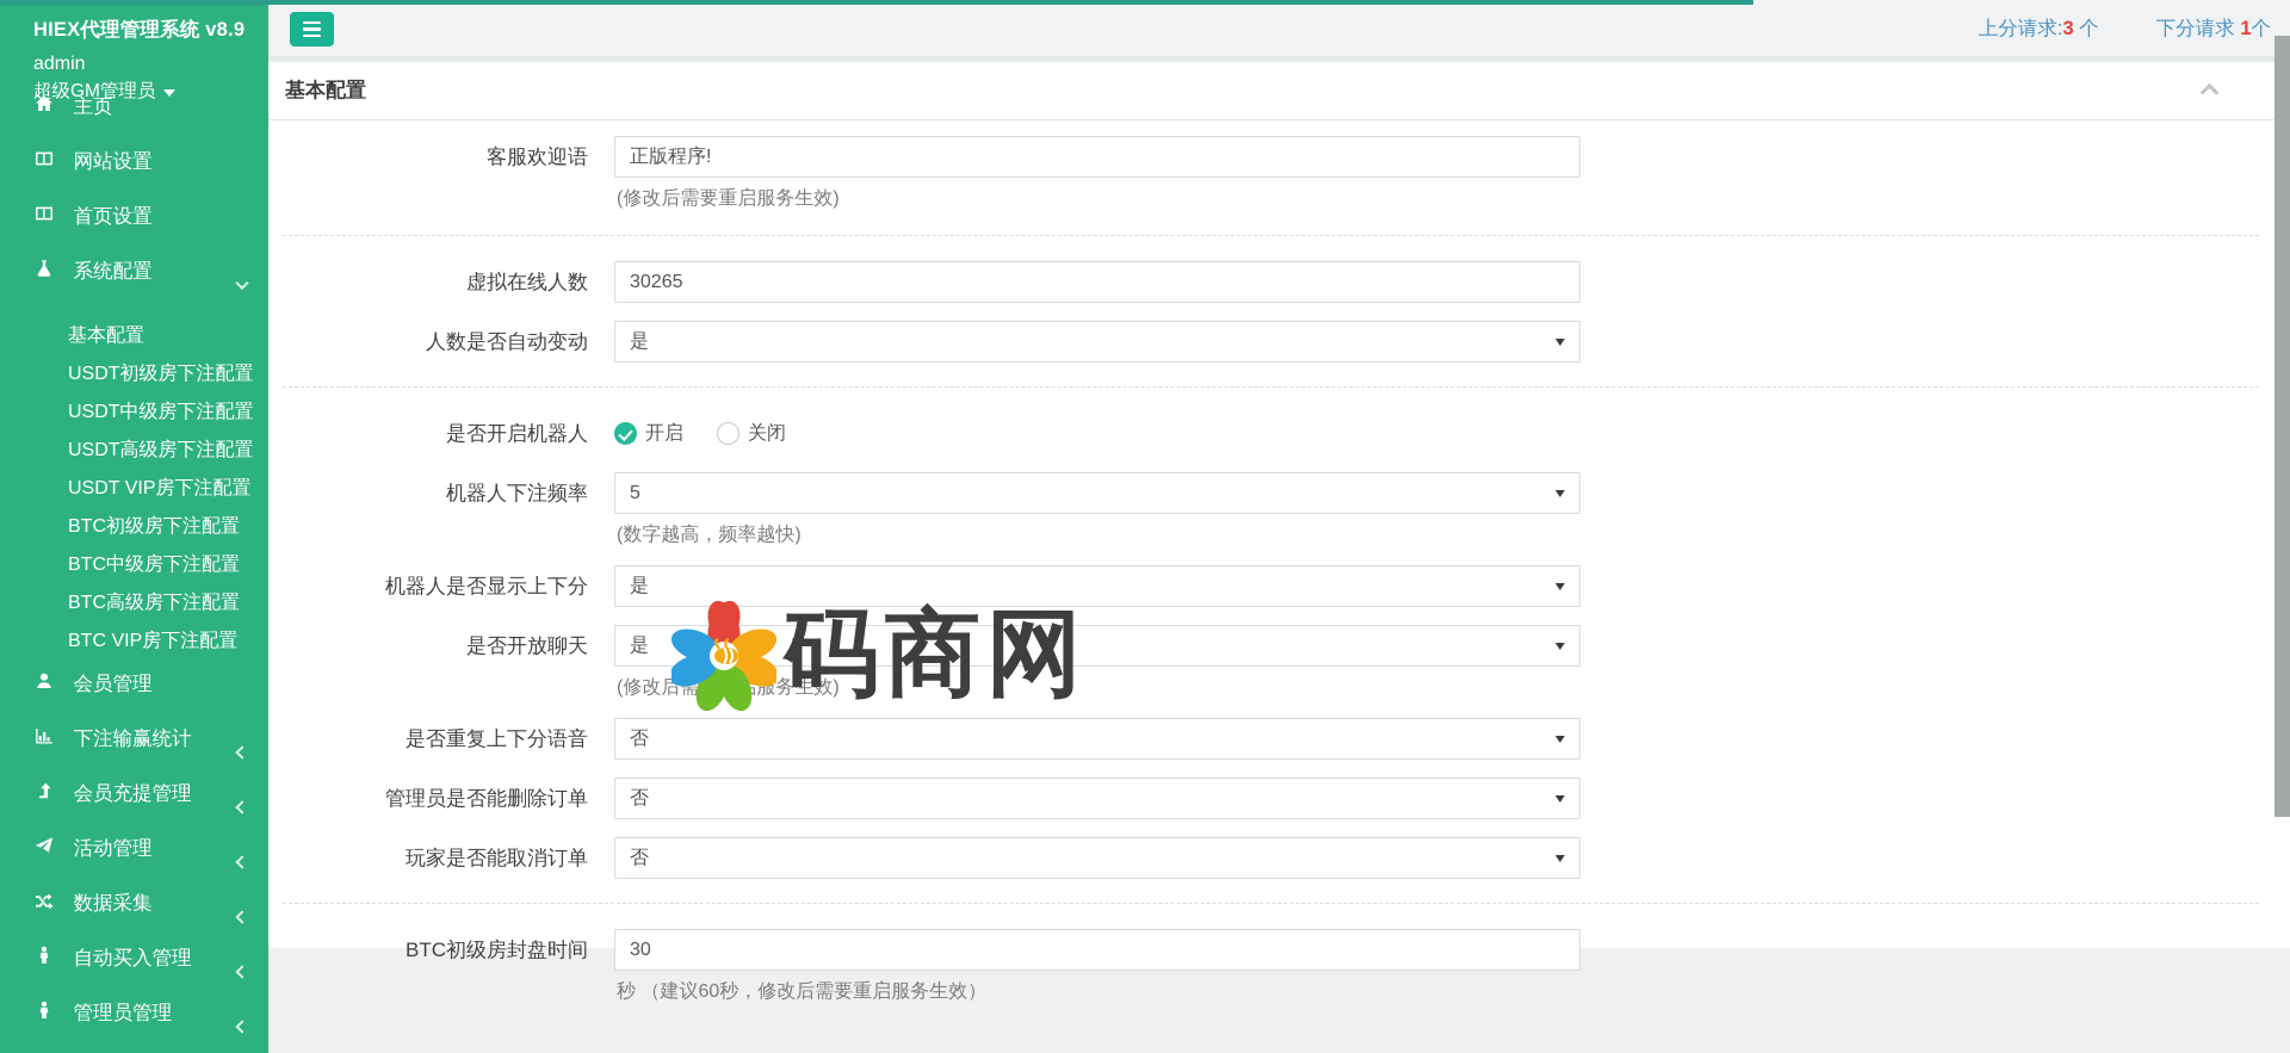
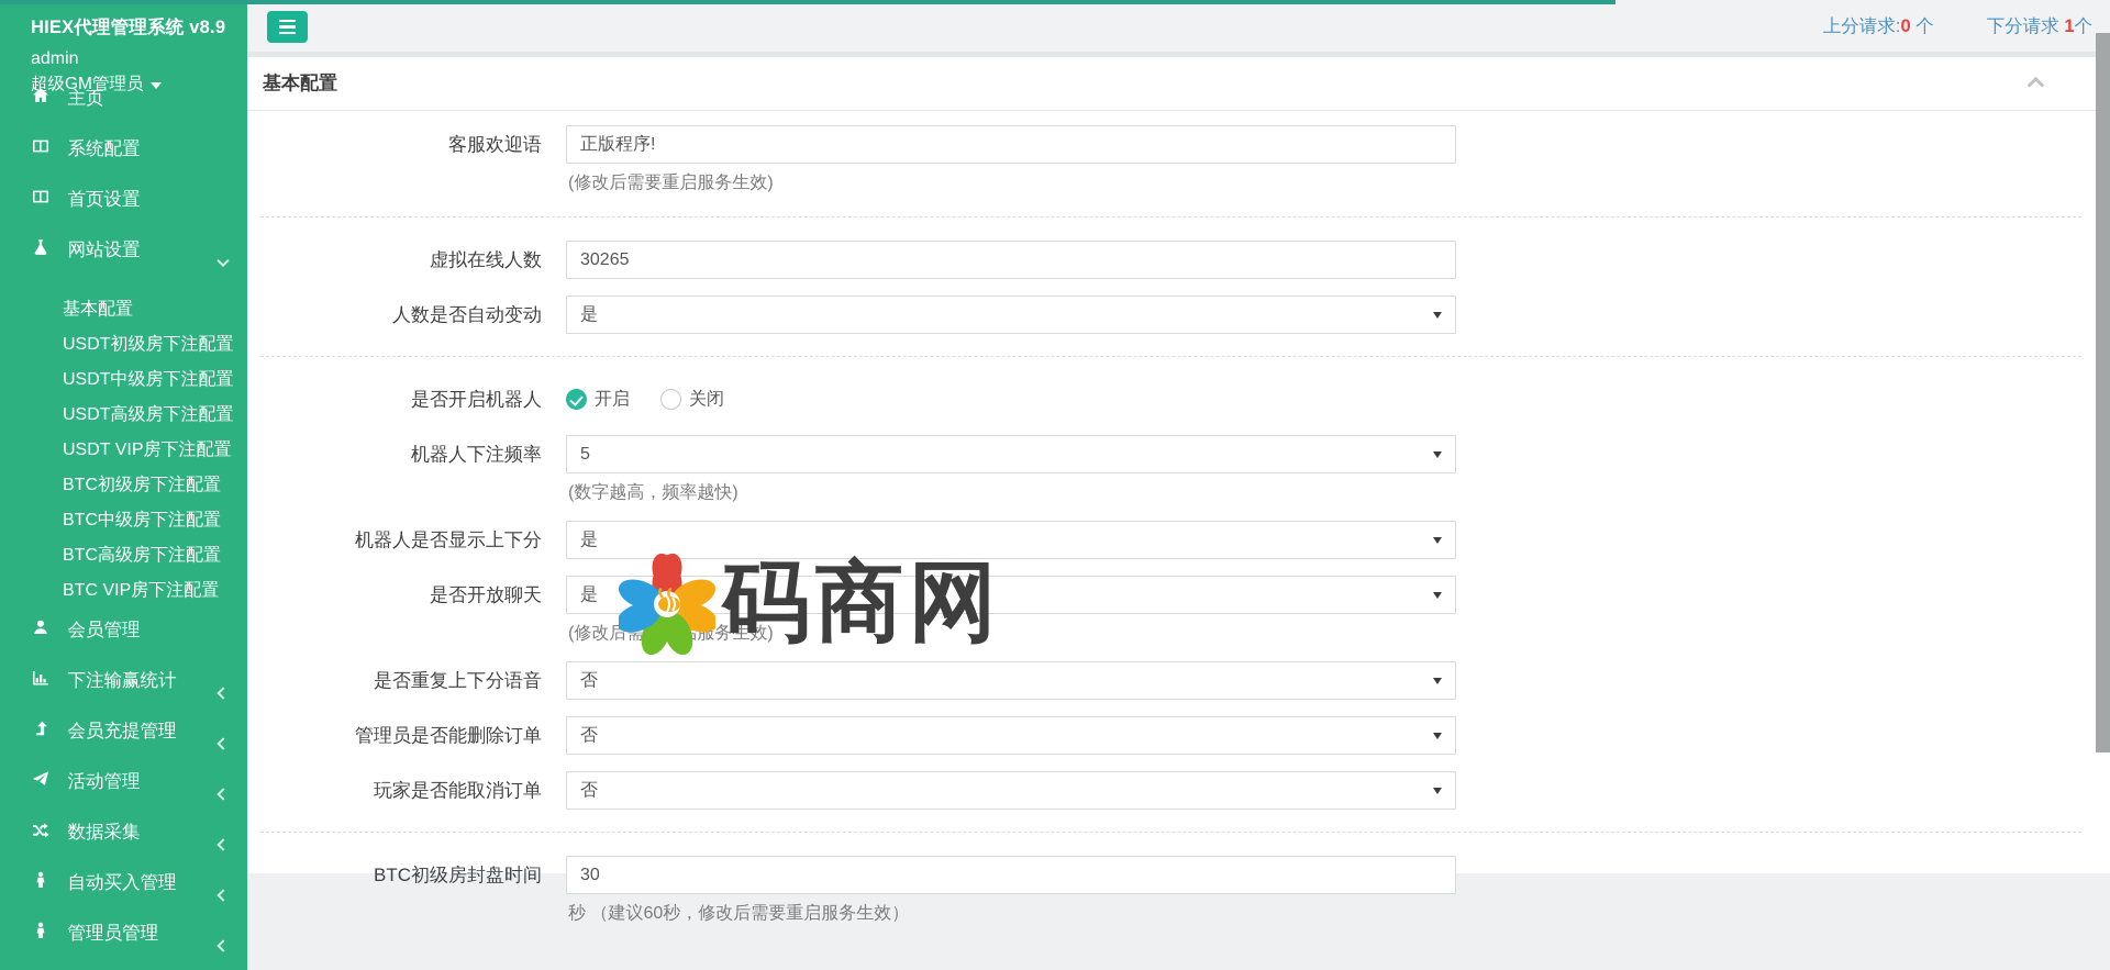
  HIEX代理管理系统 v8.9
  admin
  超级GM管理员
  主页
- 网站设置
+ 系统配置
  首页设置
- 系统配置
+ 网站设置
  基本配置
  USDT初级房下注配置
  USDT中级房下注配置
  USDT高级房下注配置
  USDT VIP房下注配置
  BTC初级房下注配置
  BTC中级房下注配置
  BTC高级房下注配置
  BTC VIP房下注配置
  会员管理
  下注输赢统计
  会员充提管理
  活动管理
  数据采集
  自动买入管理
  管理员管理
- 上分请求:3 个
+ 上分请求:0 个
  下分请求 1个
  基本配置
  客服欢迎语
  正版程序!
  (修改后需要重启服务生效)
  虚拟在线人数
  30265
  人数是否自动变动
  是
  是否开启机器人
  开启
  关闭
  机器人下注频率
  5
  (数字越高，频率越快)
  机器人是否显示上下分
  是
  是否开放聊天
  是
  (修改后需服务生效)
  是否重复上下分语音
  否
  管理员是否能删除订单
  否
  玩家是否能取消订单
  否
  BTC初级房封盘时间
  30
  秒 （建议60秒，修改后需要重启服务生效）
  码商网
